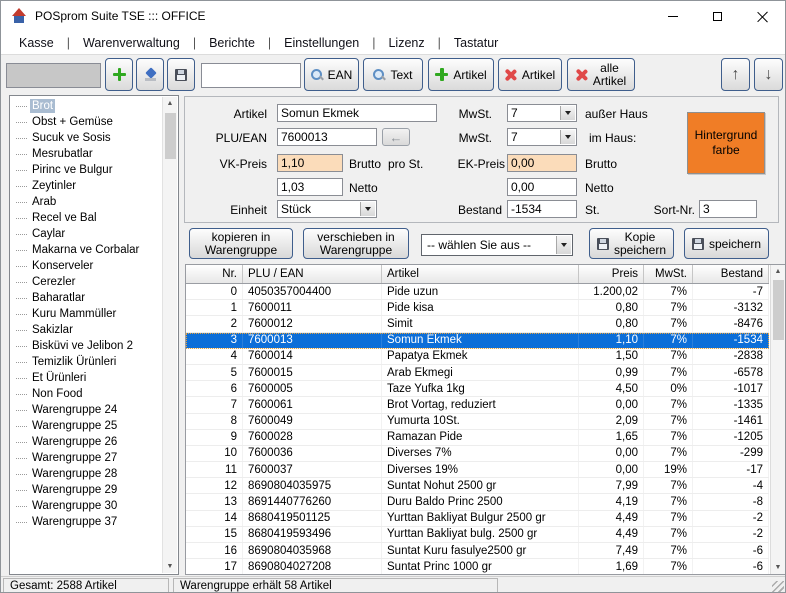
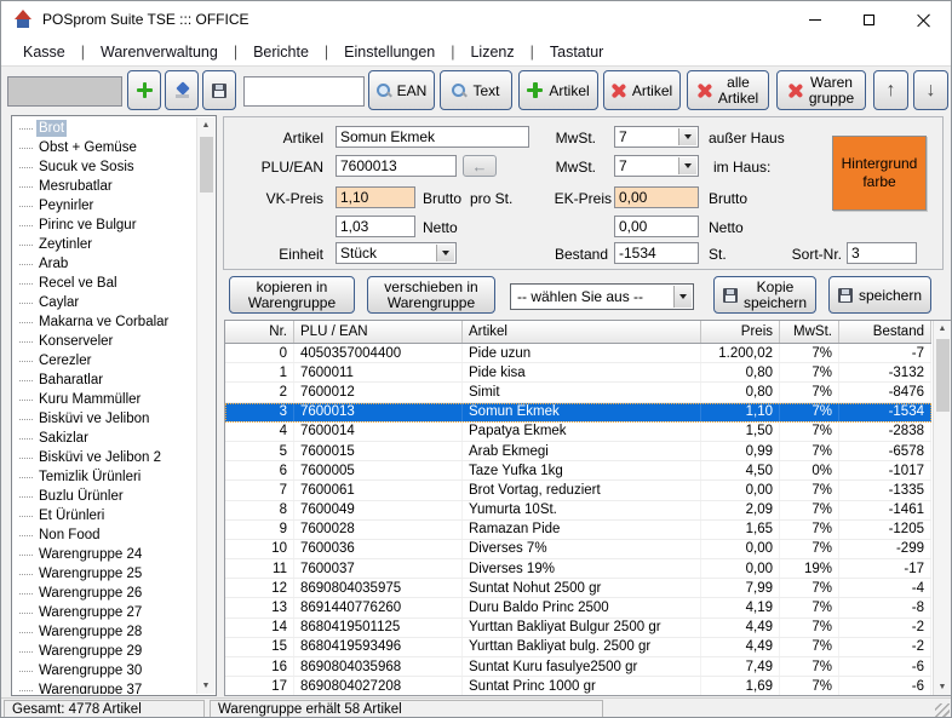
  POSprom Suite TSE ::: OFFICE
  Kasse
  |
  Warenverwaltung
  |
  Berichte
  |
  Einstellungen
  |
  Lizenz
  |
  Tastatur
  EAN
  Text
  Artikel
  Artikel
  alle
  Artikel
+ Waren
+ gruppe
  ↑
  ↓
  Brot
  Obst + Gemüse
  Sucuk ve Sosis
  Mesrubatlar
+ Peynirler
  Pirinc ve Bulgur
  Zeytinler
  Arab
  Recel ve Bal
  Caylar
  Makarna ve Corbalar
  Konserveler
  Cerezler
  Baharatlar
  Kuru Mammüller
+ Bisküvi ve Jelibon
  Sakizlar
  Bisküvi ve Jelibon 2
  Temizlik Ürünleri
+ Buzlu Ürünler
  Et Ürünleri
  Non Food
  Warengruppe 24
  Warengruppe 25
  Warengruppe 26
  Warengruppe 27
  Warengruppe 28
  Warengruppe 29
  Warengruppe 30
  Warengruppe 37
  Artikel
  Somun Ekmek
  MwSt.
  7
  außer Haus
  PLU/EAN
  7600013
  ←
  MwSt.
  7
  im Haus:
  VK-Preis
  1,10
  Brutto
  pro St.
  EK-Preis
  0,00
  Brutto
  1,03
  Netto
  0,00
  Netto
  Einheit
  Stück
  Bestand
  -1534
  St.
  Sort-Nr.
  3
  Hintergrund
  farbe
  kopieren in
  Warengruppe
  verschieben in
  Warengruppe
  -- wählen Sie aus --
  Kopie
  speichern
  speichern
  Nr.
  PLU / EAN
  Artikel
  Preis
  MwSt.
  Bestand
  0
  4050357004400
  Pide uzun
  1.200,02
  7%
  -7
  1
  7600011
  Pide kisa
  0,80
  7%
  -3132
  2
  7600012
  Simit
  0,80
  7%
  -8476
  3
  7600013
  Somun Ekmek
  1,10
  7%
  -1534
  4
  7600014
  Papatya Ekmek
  1,50
  7%
  -2838
  5
  7600015
  Arab Ekmegi
  0,99
  7%
  -6578
  6
  7600005
  Taze Yufka 1kg
  4,50
  0%
  -1017
  7
  7600061
  Brot Vortag, reduziert
  0,00
  7%
  -1335
  8
  7600049
  Yumurta 10St.
  2,09
  7%
  -1461
  9
  7600028
  Ramazan Pide
  1,65
  7%
  -1205
  10
  7600036
  Diverses 7%
  0,00
  7%
  -299
  11
  7600037
  Diverses 19%
  0,00
  19%
  -17
  12
  8690804035975
  Suntat Nohut 2500 gr
  7,99
  7%
  -4
  13
  8691440776260
  Duru Baldo Princ 2500
  4,19
  7%
  -8
  14
  8680419501125
  Yurttan Bakliyat Bulgur 2500 gr
  4,49
  7%
  -2
  15
  8680419593496
  Yurttan Bakliyat bulg. 2500 gr
  4,49
  7%
  -2
  16
  8690804035968
  Suntat Kuru fasulye2500 gr
  7,49
  7%
  -6
  17
  8690804027208
  Suntat Princ 1000 gr
  1,69
  7%
  -6
- Gesamt: 2588 Artikel
+ Gesamt: 4778 Artikel
  Warengruppe erhält 58 Artikel
